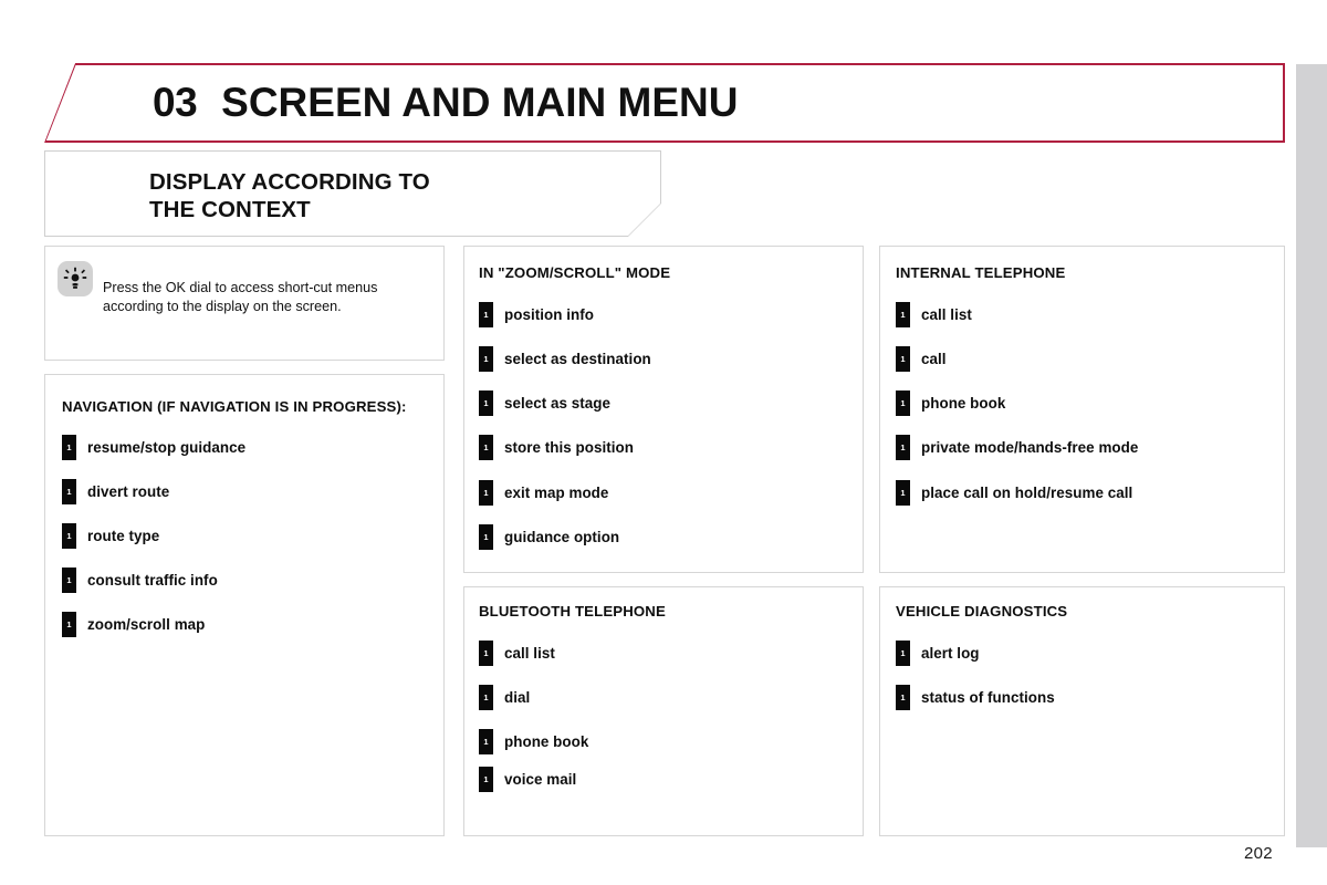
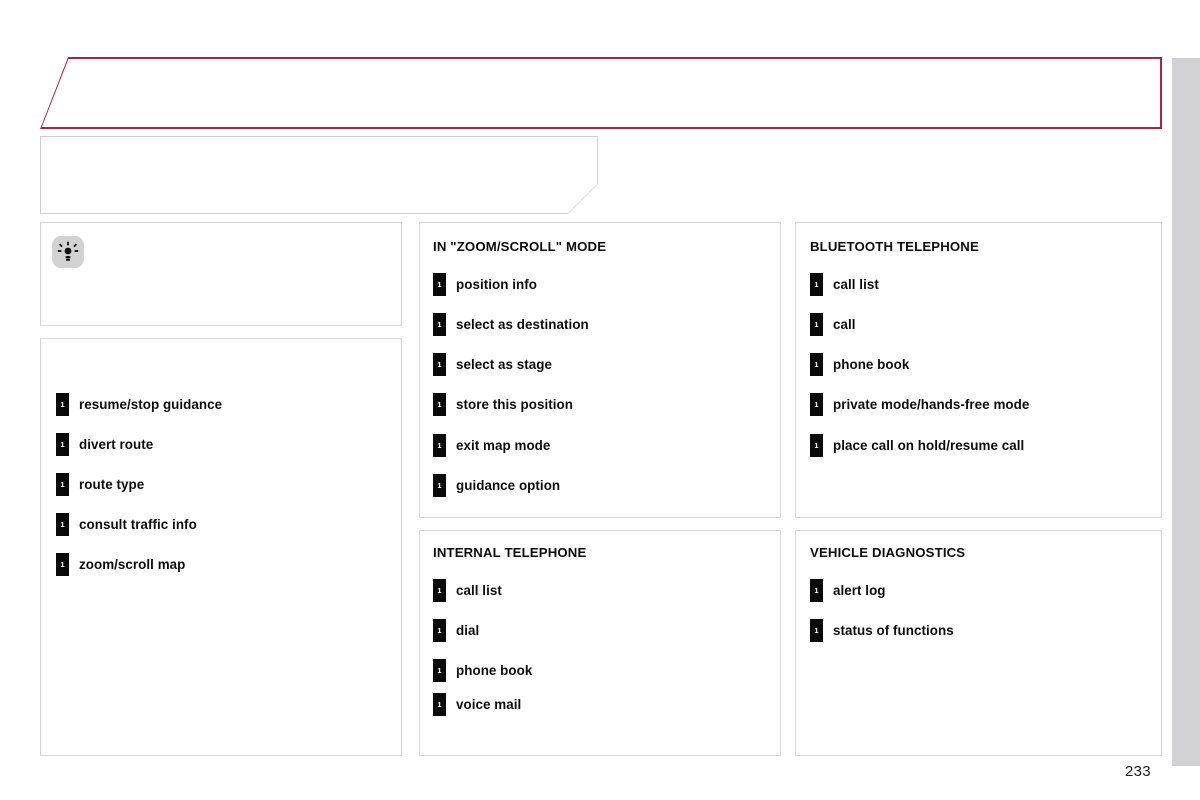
- 03
- SCREEN AND MAIN MENU
- DISPLAY ACCORDING TO
- THE CONTEXT
- Press the OK dial to access short-cut menus according to the display on the screen.
- NAVIGATION (IF NAVIGATION IS IN PROGRESS):
  1
  resume/stop guidance
  1
  divert route
  1
  route type
  1
  consult traffic info
  1
  zoom/scroll map
  IN "ZOOM/SCROLL" MODE
  1
  position info
  1
  select as destination
  1
  select as stage
  1
  store this position
  1
  exit map mode
  1
  guidance option
- BLUETOOTH TELEPHONE
+ INTERNAL TELEPHONE
  1
  call list
  1
  dial
  1
  phone book
  1
  voice mail
- INTERNAL TELEPHONE
+ BLUETOOTH TELEPHONE
  1
  call list
  1
  call
  1
  phone book
  1
  private mode/hands-free mode
  1
  place call on hold/resume call
  VEHICLE DIAGNOSTICS
  1
  alert log
  1
  status of functions
- 202
+ 233
